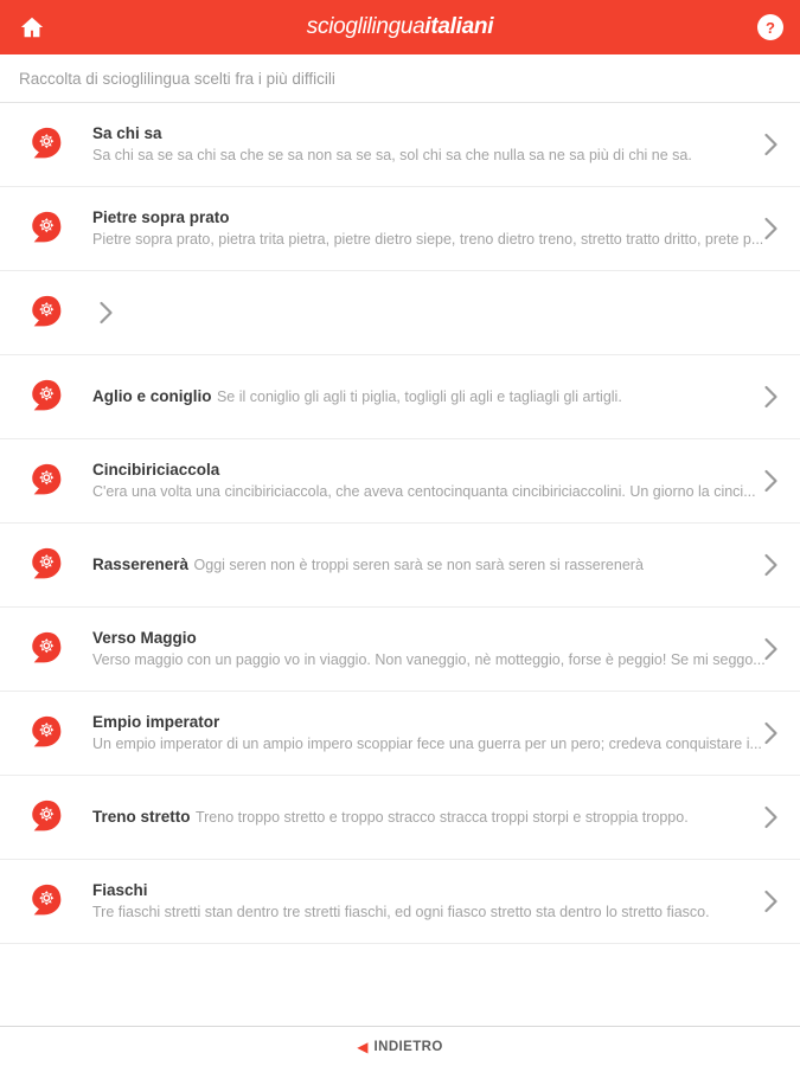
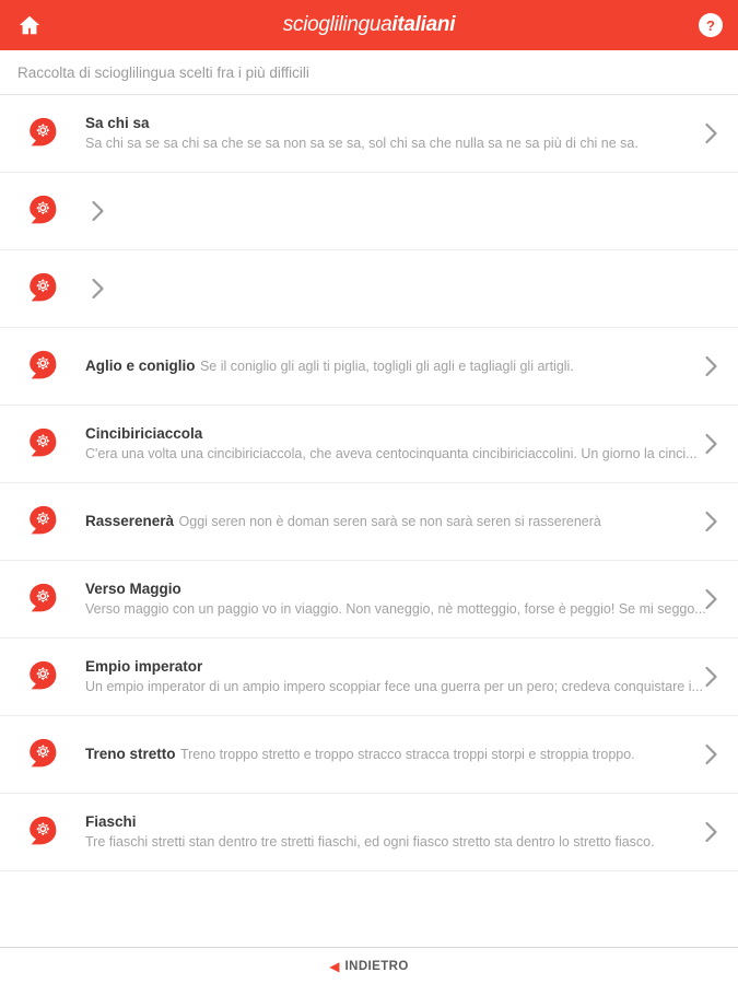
  scioglilinguaitaliani
  ?
  Raccolta di scioglilingua scelti fra i più difficili
  Sa chi sa Sa chi sa se sa chi sa che se sa non sa se sa, sol chi sa che nulla sa ne sa più di chi ne sa.
- Pietre sopra prato Pietre sopra prato, pietra trita pietra, pietre dietro siepe, treno dietro treno, stretto tratto dritto, prete p...
  Aglio e coniglio Se il coniglio gli agli ti piglia, togligli gli agli e tagliagli gli artigli.
  Cincibiriciaccola C'era una volta una cincibiriciaccola, che aveva centocinquanta cincibiriciaccolini. Un giorno la cinci...
- Rasserenerà Oggi seren non è troppi seren sarà se non sarà seren si rasserenerà
+ Rasserenerà Oggi seren non è doman seren sarà se non sarà seren si rasserenerà
  Verso Maggio Verso maggio con un paggio vo in viaggio. Non vaneggio, nè motteggio, forse è peggio! Se mi seggo...
  Empio imperator Un empio imperator di un ampio impero scoppiar fece una guerra per un pero; credeva conquistare i...
  Treno stretto Treno troppo stretto e troppo stracco stracca troppi storpi e stroppia troppo.
  Fiaschi Tre fiaschi stretti stan dentro tre stretti fiaschi, ed ogni fiasco stretto sta dentro lo stretto fiasco.
  ◀
  INDIETRO
